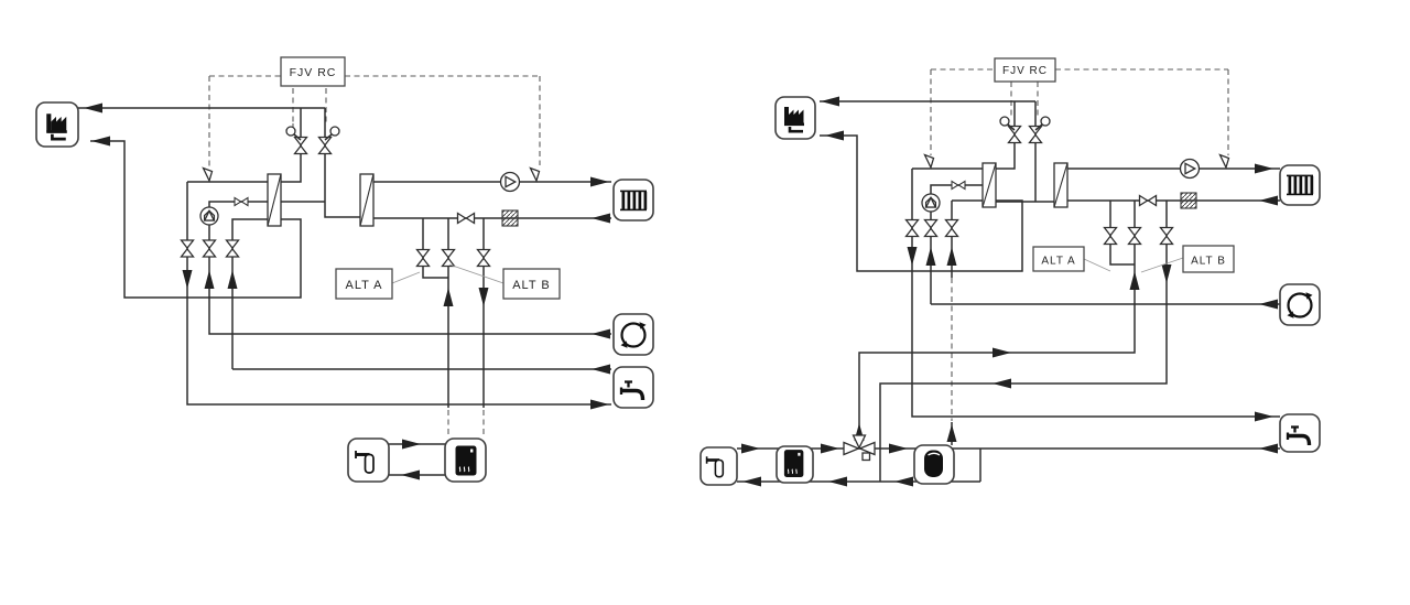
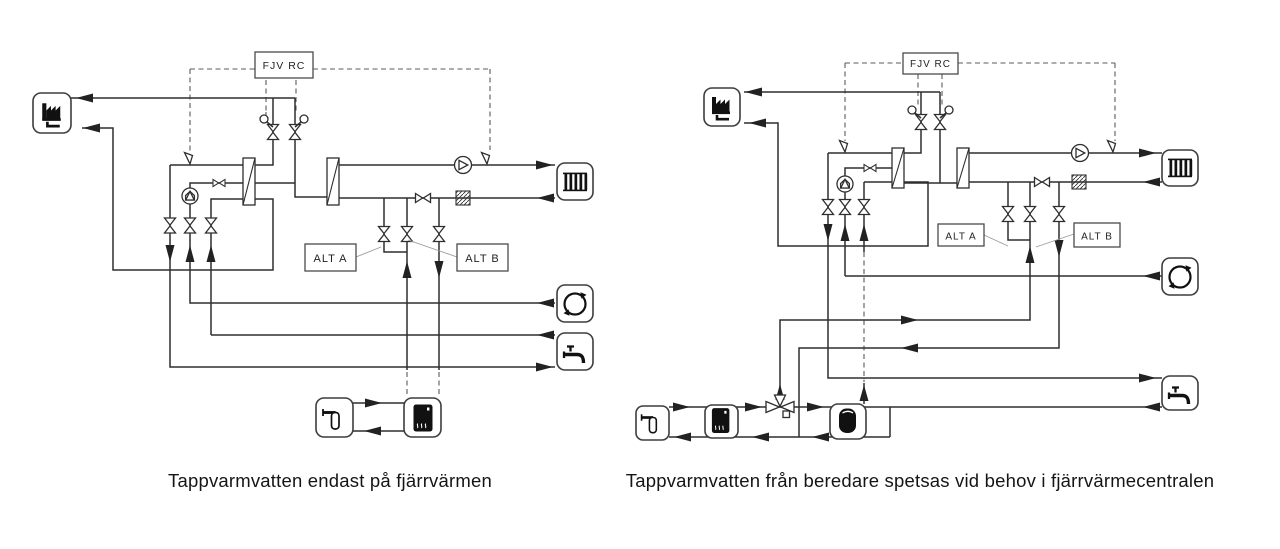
  FJV RC
  ALT A
  ALT B
  FJV RC
  ALT A
  ALT B
+ Tappvarmvatten endast på fjärrvärmen
+ Tappvarmvatten från beredare spetsas vid behov i fjärrvärmecentralen
